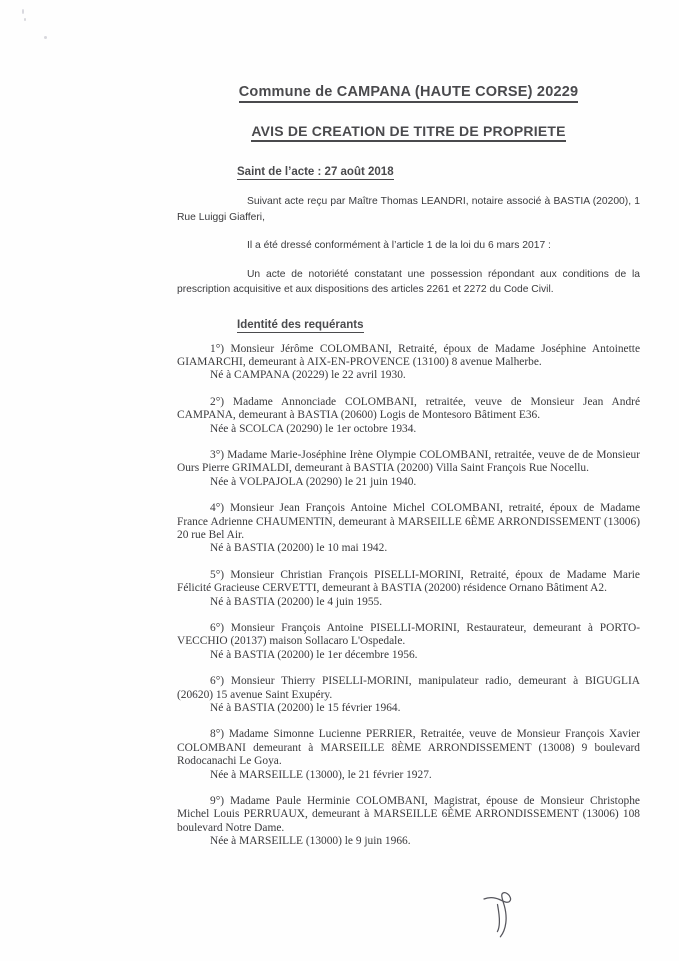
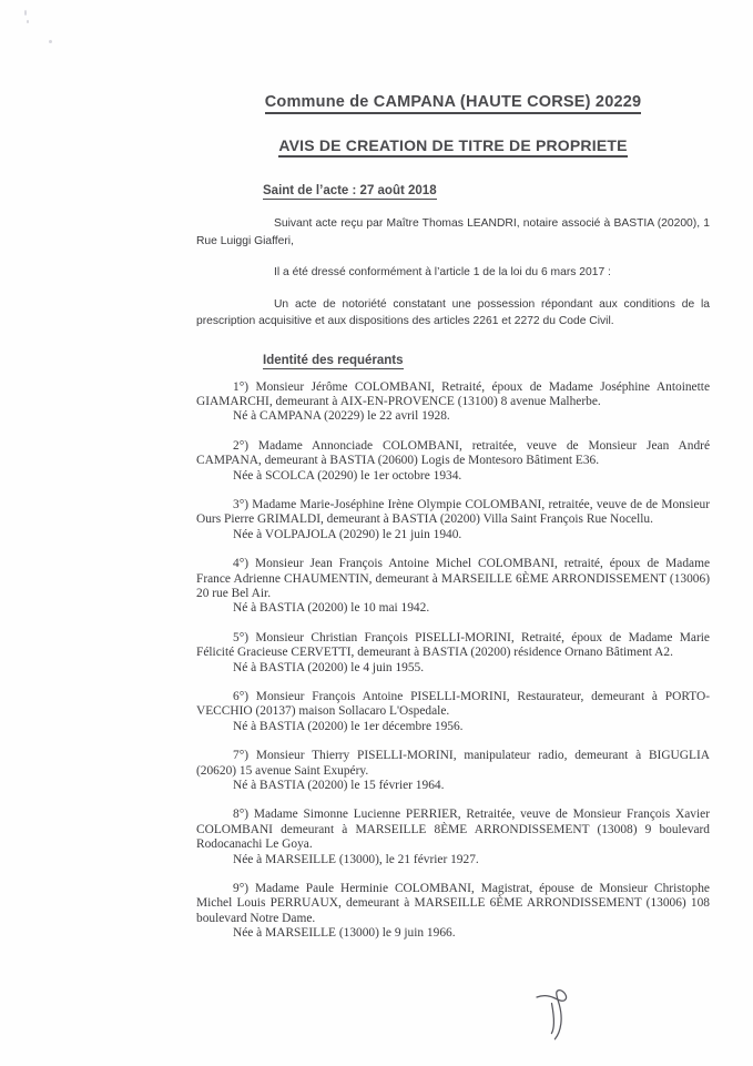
  Commune de CAMPANA (HAUTE CORSE) 20229
  AVIS DE CREATION DE TITRE DE PROPRIETE
  Saint de l’acte : 27 août 2018
  Suivant acte reçu par Maître Thomas LEANDRI, notaire associé à BASTIA (20200), 1 Rue Luiggi Giafferi,
  Il a été dressé conformément à l’article 1 de la loi du 6 mars 2017 :
  Un acte de notoriété constatant une possession répondant aux conditions de la prescription acquisitive et aux dispositions des articles 2261 et 2272 du Code Civil.
  Identité des requérants
  1°) Monsieur Jérôme COLOMBANI, Retraité, époux de Madame Joséphine Antoinette GIAMARCHI, demeurant à AIX-EN-PROVENCE (13100) 8 avenue Malherbe.
- Né à CAMPANA (20229) le 22 avril 1930.
+ Né à CAMPANA (20229) le 22 avril 1928.
  2°) Madame Annonciade COLOMBANI, retraitée, veuve de Monsieur Jean André CAMPANA, demeurant à BASTIA (20600) Logis de Montesoro Bâtiment E36.
  Née à SCOLCA (20290) le 1er octobre 1934.
  3°) Madame Marie-Joséphine Irène Olympie COLOMBANI, retraitée, veuve de de Monsieur Ours Pierre GRIMALDI, demeurant à BASTIA (20200) Villa Saint François Rue Nocellu.
  Née à VOLPAJOLA (20290) le 21 juin 1940.
  4°) Monsieur Jean François Antoine Michel COLOMBANI, retraité, époux de Madame France Adrienne CHAUMENTIN, demeurant à MARSEILLE 6ÈME ARRONDISSEMENT (13006) 20 rue Bel Air.
  Né à BASTIA (20200) le 10 mai 1942.
  5°) Monsieur Christian François PISELLI-MORINI, Retraité, époux de Madame Marie Félicité Gracieuse CERVETTI, demeurant à BASTIA (20200) résidence Ornano Bâtiment A2.
  Né à BASTIA (20200) le 4 juin 1955.
  6°) Monsieur François Antoine PISELLI-MORINI, Restaurateur, demeurant à PORTO-VECCHIO (20137) maison Sollacaro L'Ospedale.
  Né à BASTIA (20200) le 1er décembre 1956.
- 6°) Monsieur Thierry PISELLI-MORINI, manipulateur radio, demeurant à BIGUGLIA (20620) 15 avenue Saint Exupéry.
+ 7°) Monsieur Thierry PISELLI-MORINI, manipulateur radio, demeurant à BIGUGLIA (20620) 15 avenue Saint Exupéry.
  Né à BASTIA (20200) le 15 février 1964.
  8°) Madame Simonne Lucienne PERRIER, Retraitée, veuve de Monsieur François Xavier COLOMBANI demeurant à MARSEILLE 8ÈME ARRONDISSEMENT (13008) 9 boulevard Rodocanachi Le Goya.
  Née à MARSEILLE (13000), le 21 février 1927.
  9°) Madame Paule Herminie COLOMBANI, Magistrat, épouse de Monsieur Christophe Michel Louis PERRUAUX, demeurant à MARSEILLE 6ÈME ARRONDISSEMENT (13006) 108 boulevard Notre Dame.
  Née à MARSEILLE (13000) le 9 juin 1966.
